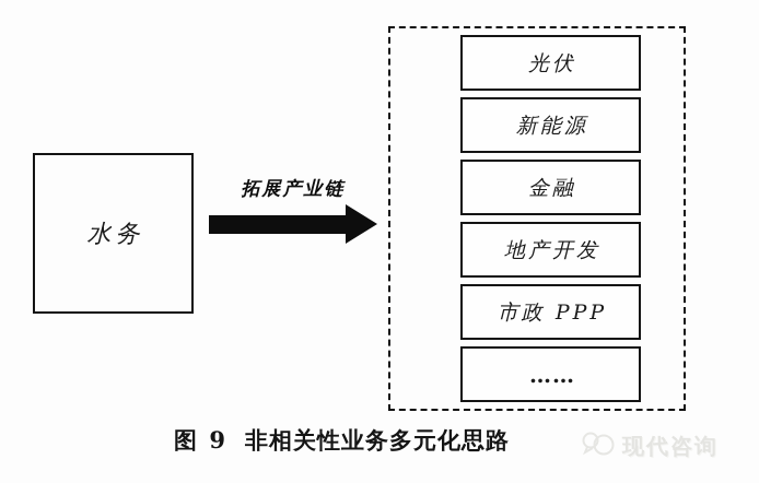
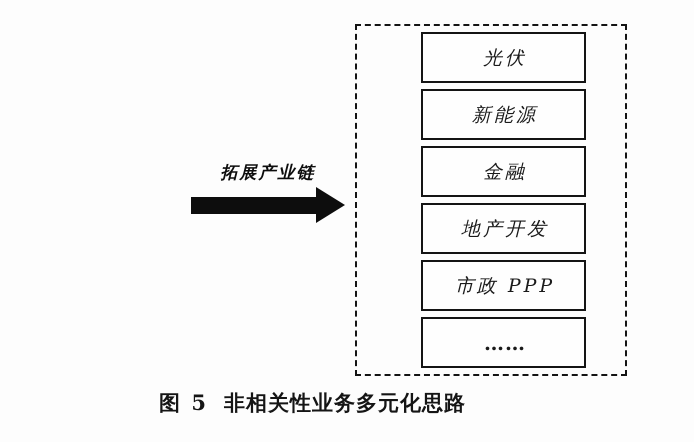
- 水务
  拓展产业链
  光伏
  新能源
  金融
  地产开发
  市政 PPP
  ……
- 图 9 非相关性业务多元化思路
+ 图 5 非相关性业务多元化思路
- 现代咨询
